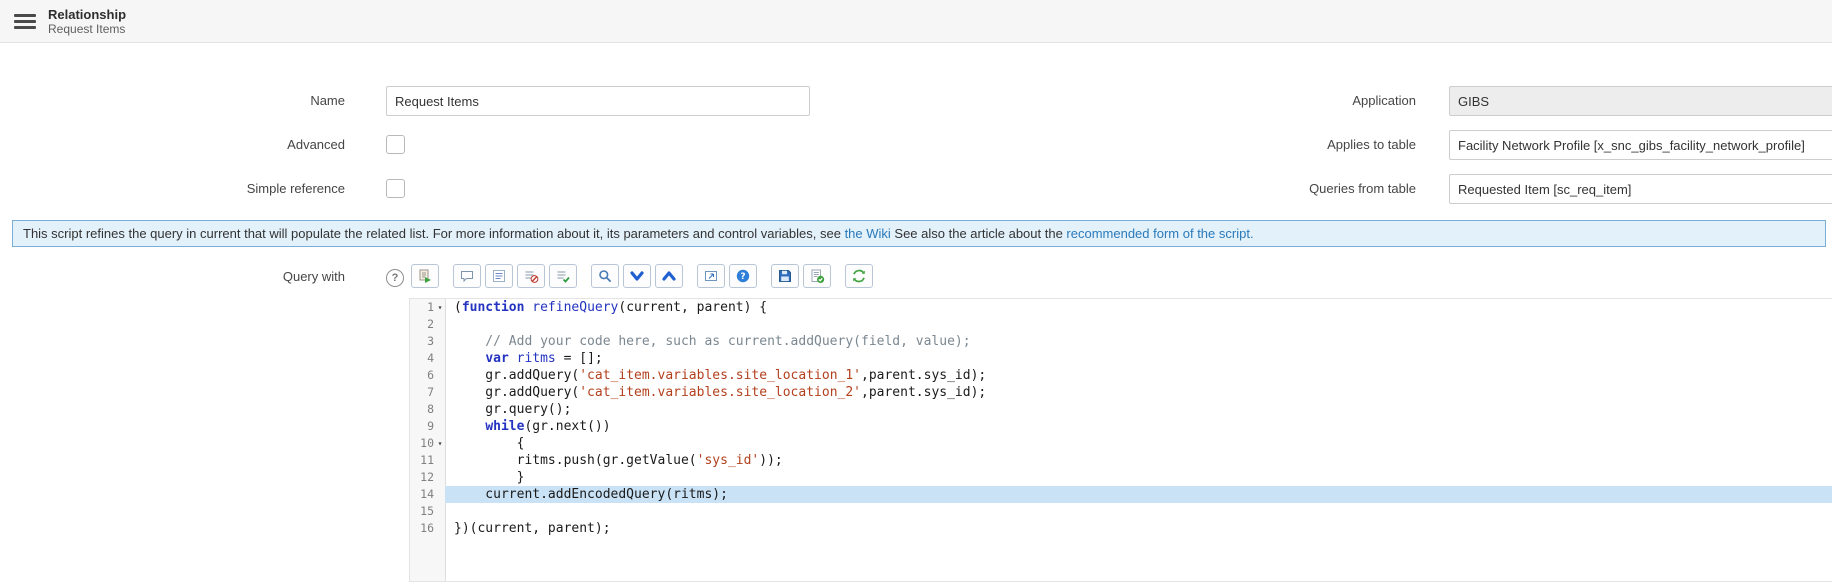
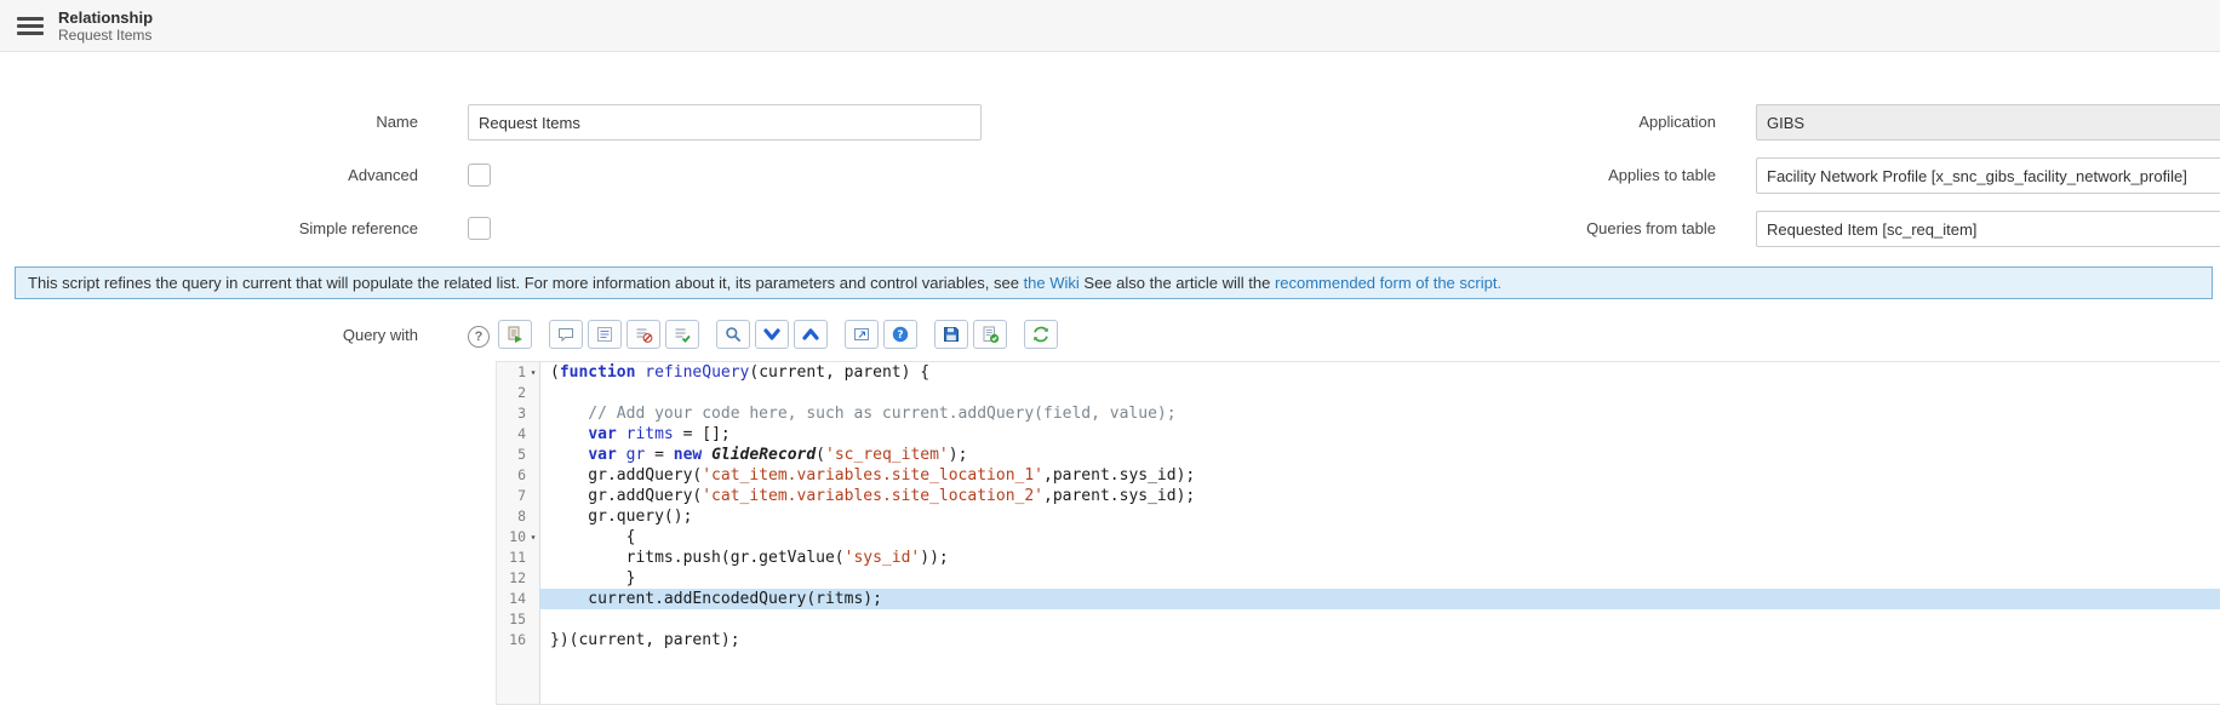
  Relationship
  Request Items
  Name
  Request Items
  Advanced
  Simple reference
  Application
  GIBS
  Applies to table
  Facility Network Profile [x_snc_gibs_facility_network_profile]
  Queries from table
  Requested Item [sc_req_item]
  This script refines the query in current that will populate the related list. For more information about it, its parameters and control variables, see
  the Wiki
- See also the article about the
+ See also the article will the
  recommended form of the script.
  Query with
  ?
  ?
  1
  ▾
  (function refineQuery(current, parent) {
  2
  3
  // Add your code here, such as current.addQuery(field, value);
  4
  var ritms = [];
+ 5
+ var gr = new GlideRecord('sc_req_item');
  6
  gr.addQuery('cat_item.variables.site_location_1',parent.sys_id);
  7
  gr.addQuery('cat_item.variables.site_location_2',parent.sys_id);
  8
  gr.query();
- 9
- while(gr.next())
  10
  ▾
  {
  11
  ritms.push(gr.getValue('sys_id'));
  12
  }
  14
  current.addEncodedQuery(ritms);
  15
  16
  })(current, parent);
